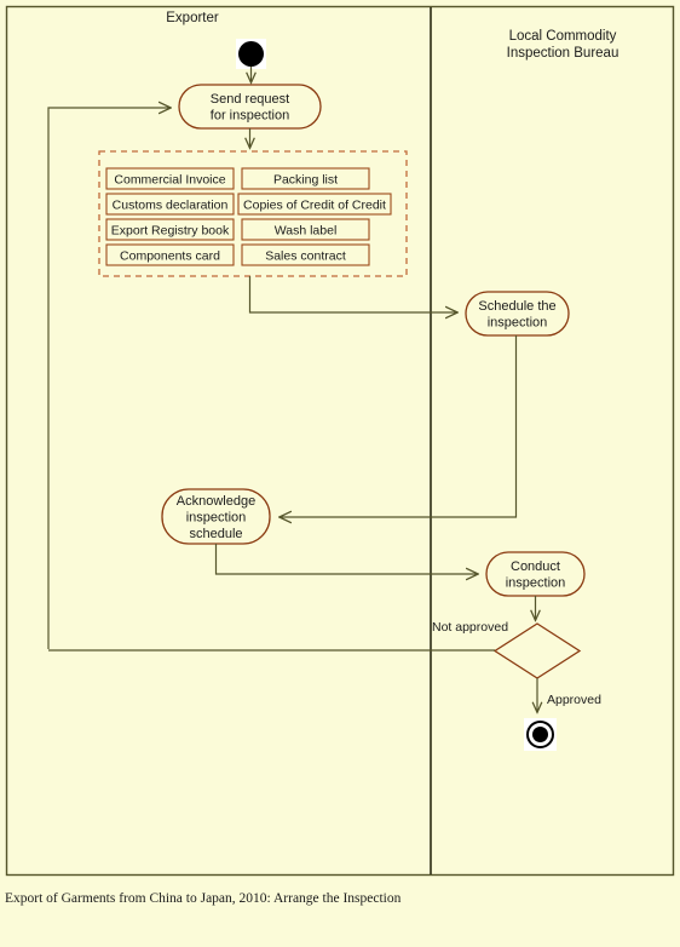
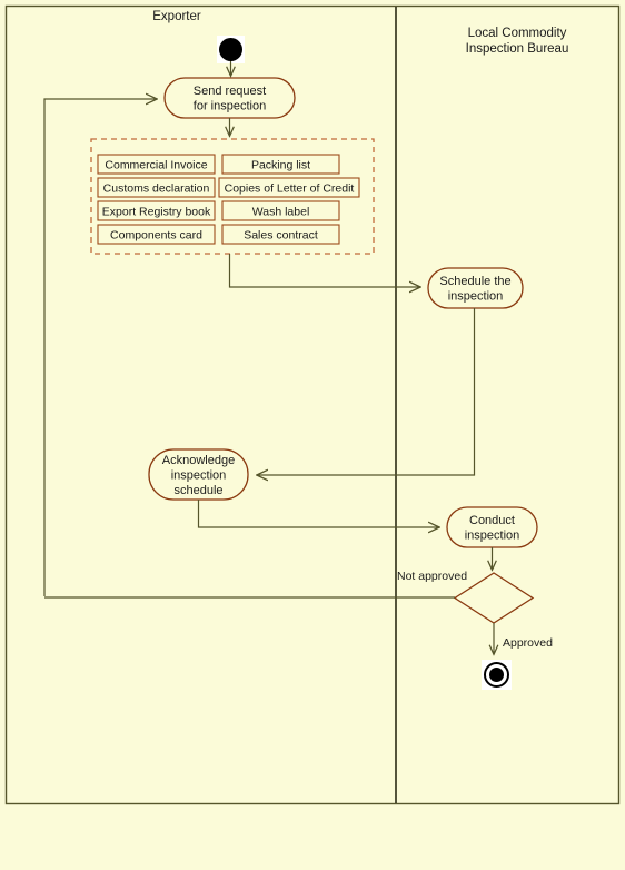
  Exporter
  Local Commodity
  Inspection Bureau
  Send request
  for inspection
  Commercial Invoice
  Customs declaration
  Export Registry book
  Components card
  Packing list
- Copies of Credit of Credit
+ Copies of Letter of Credit
  Wash label
  Sales contract
  Schedule the
  inspection
  Acknowledge
  inspection
  schedule
  Conduct
  inspection
  Not approved
  Approved
- Export of Garments from China to Japan, 2010: Arrange the Inspection
